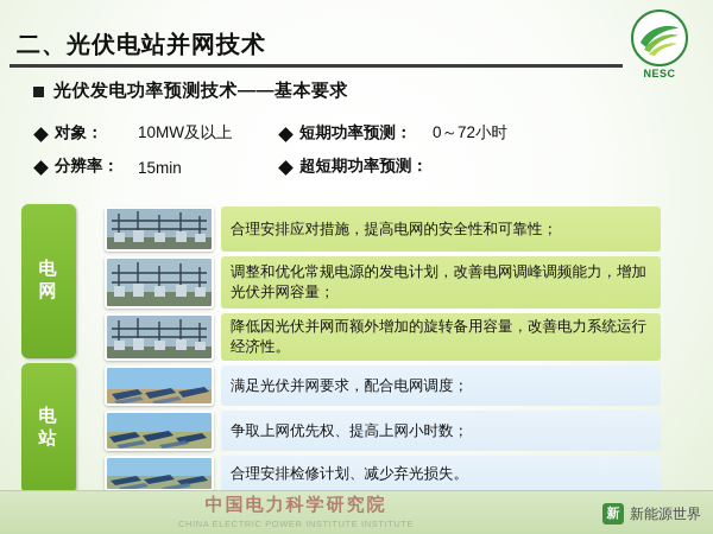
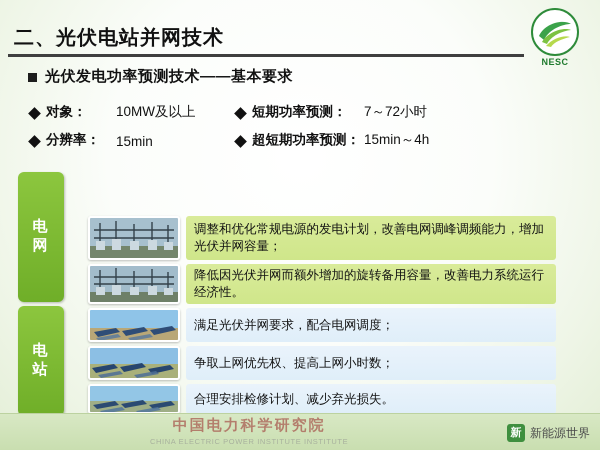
  NESC
  二、光伏电站并网技术
  光伏发电功率预测技术——基本要求
  对象：
  10MW及以上
  短期功率预测：
- 0～72小时
+ 7～72小时
  分辨率：
  15min
  超短期功率预测：
+ 15min～4h
  电
  网
  电
  站
- 合理安排应对措施，提高电网的安全性和可靠性；
  调整和优化常规电源的发电计划，改善电网调峰调频能力，增加光伏并网容量；
  降低因光伏并网而额外增加的旋转备用容量，改善电力系统运行经济性。
  满足光伏并网要求，配合电网调度；
  争取上网优先权、提高上网小时数；
  合理安排检修计划、减少弃光损失。
  中国电力科学研究院
  CHINA ELECTRIC POWER INSTITUTE INSTITUTE
  新
  新能源世界
